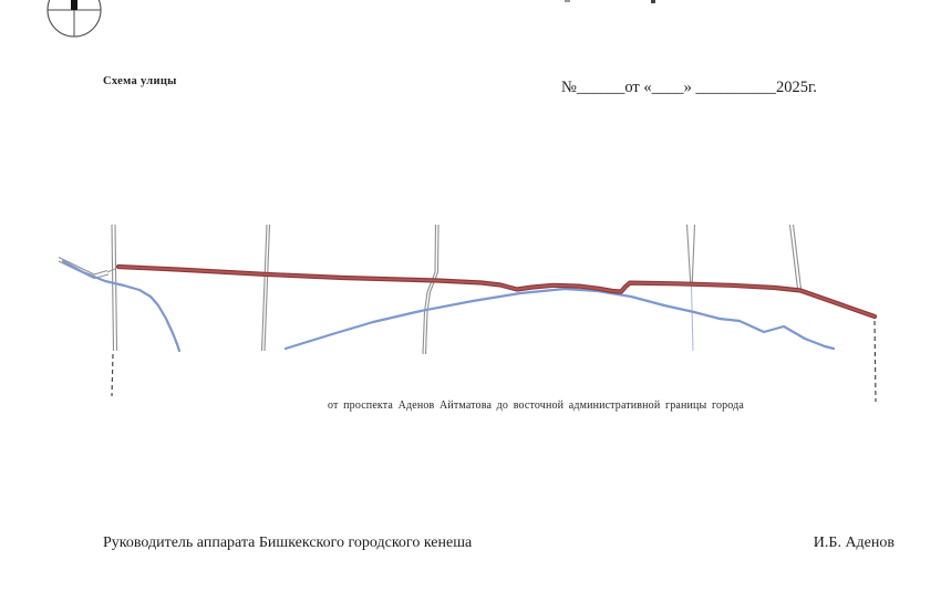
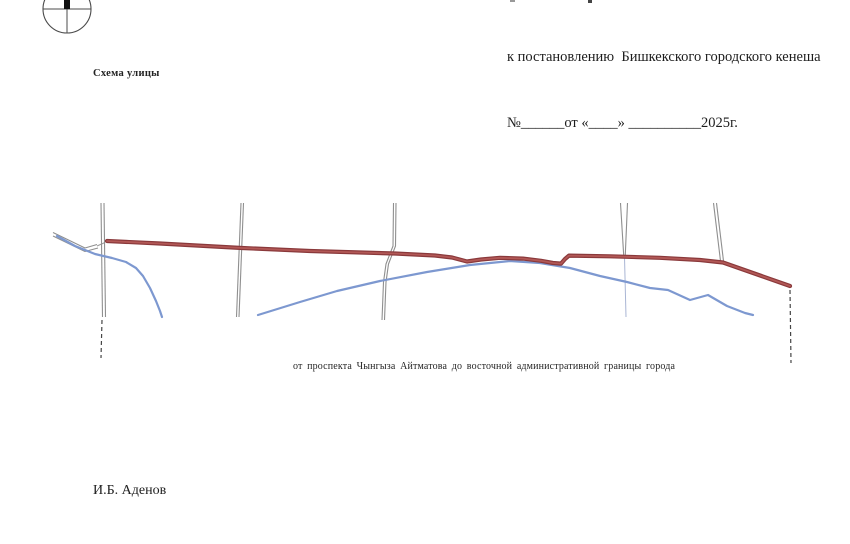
+ к постановлению Бишкекского городского кенеша
  №______от «____» __________2025г.
  Схема улицы
- от проспекта Аденов Айтматова до восточной административной границы города
+ от проспекта Чынгыза Айтматова до восточной административной границы города
- Руководитель аппарата Бишкекского городского кенеша
  И.Б. Аденов
